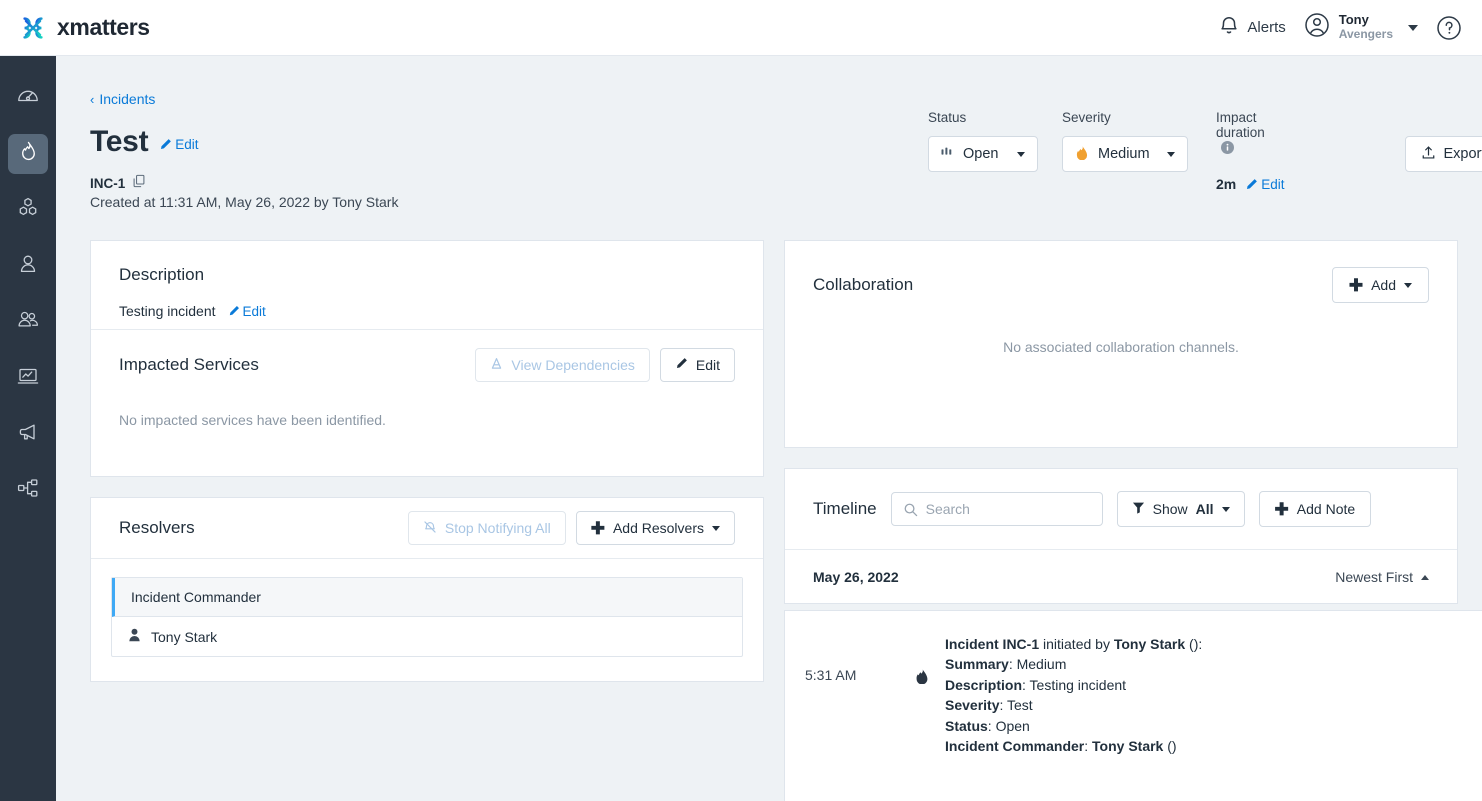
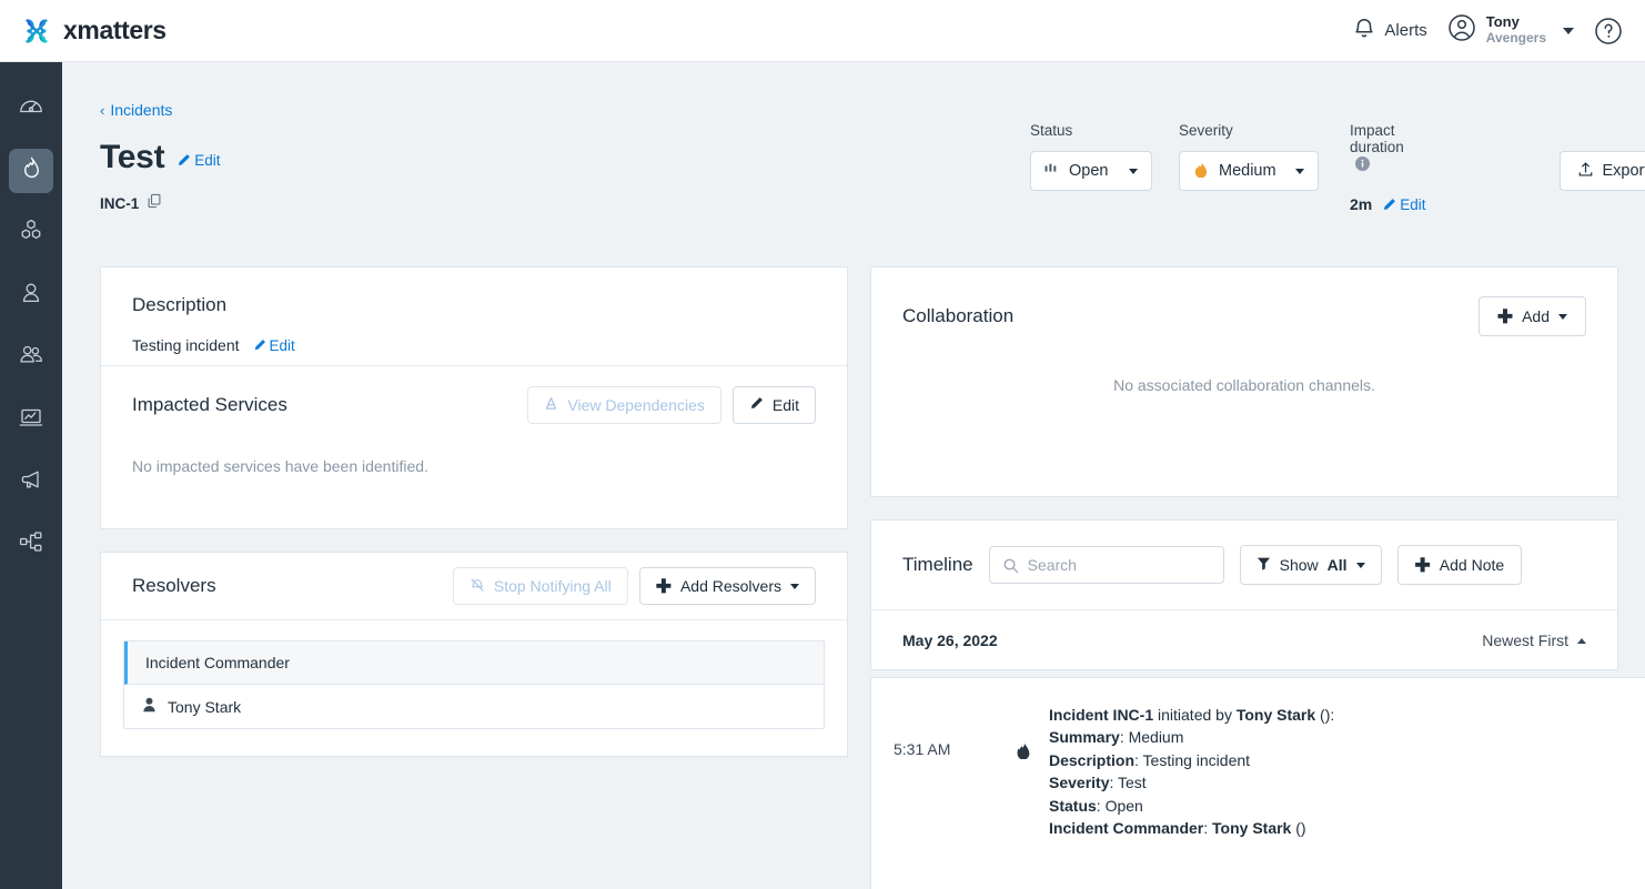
  xmatters
  Alerts
  Tony
  Avengers
  ‹
  Incidents
  Test
  Edit
  INC-1
- Created at 11:31 AM, May 26, 2022 by Tony Stark
  Status
  Open
  Severity
  Medium
  Impact duration
  2m
  Edit
  Expor
  Description
  Testing incident
  Edit
  Impacted Services
  View Dependencies
  Edit
  No impacted services have been identified.
  Resolvers
  Stop Notifying All
  ✚
  Add Resolvers
  Incident Commander
  Tony Stark
  Collaboration
  ✚
  Add
  No associated collaboration channels.
  Timeline
  Search
  Show
  All
  ✚
  Add Note
  May 26, 2022
  Newest First
  5:31 AM
  Incident INC-1 initiated by Tony Stark ():
  Summary: Medium
  Description: Testing incident
  Severity: Test
  Status: Open
  Incident Commander: Tony Stark ()
